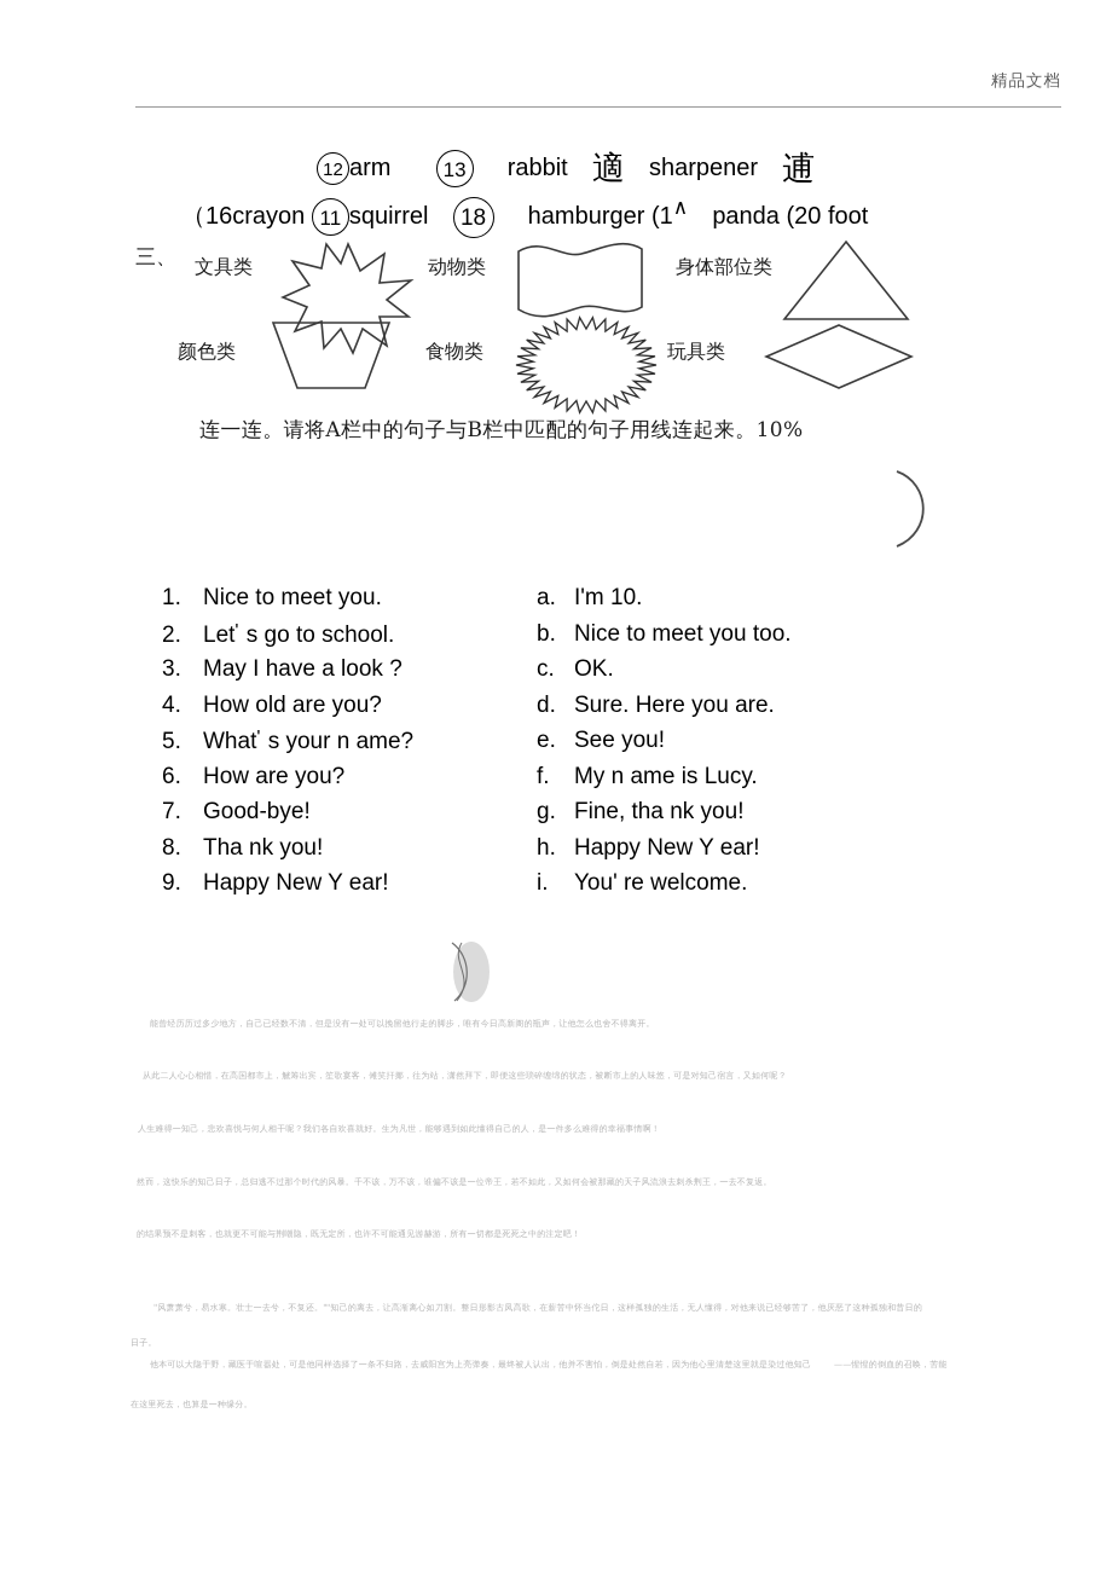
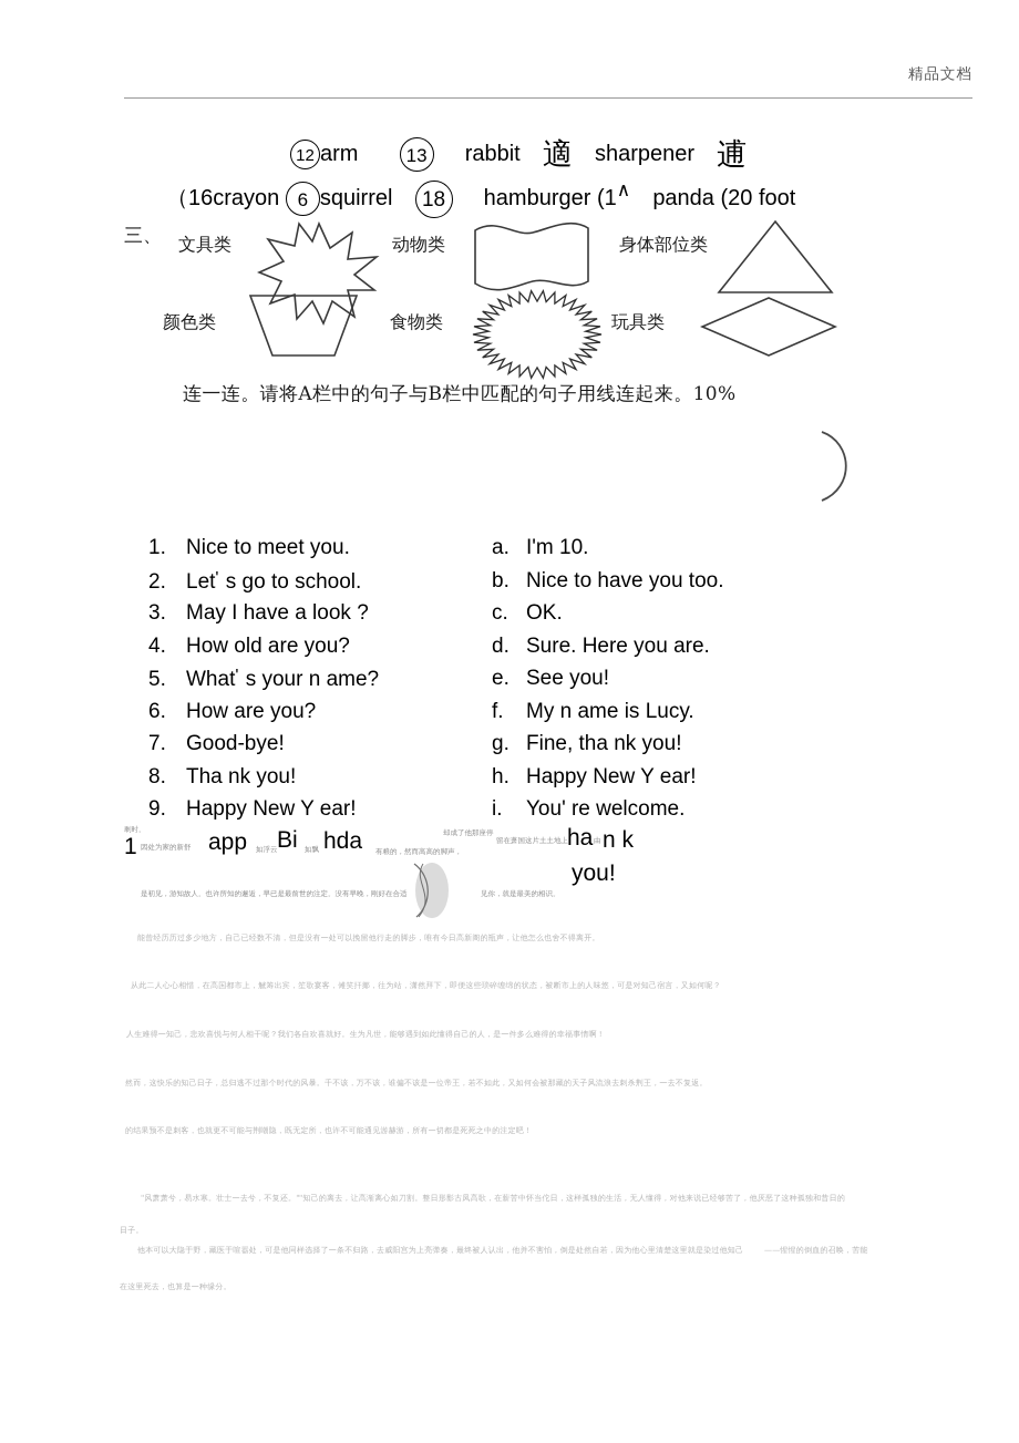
  精品文档
  12 arm 13 rabbit 適 sharpener 逋
- （16crayon 11 squirrel 18 hamburger (1∧ panda (20 foot
+ （16crayon 6 squirrel 18 hamburger (1∧ panda (20 foot
  三、
  文具类
  动物类
  身体部位类
  颜色类
  食物类
  玩具类
  连一连。请将A栏中的句子与B栏中匹配的句子用线连起来。10%
  1.
  Nice to meet you.
  2.
  Let' s go to school.
  3.
  May I have a look ?
  4.
  How old are you?
  5.
  What' s your n ame?
  6.
  How are you?
  7.
  Good-bye!
  8.
  Tha nk you!
  9.
  Happy New Y ear!
  a.
  I'm 10.
  b.
- Nice to meet you too.
+ Nice to have you too.
  c.
  OK.
  d.
  Sure. Here you are.
  e.
  See you!
  f.
  My n ame is Lucy.
  g.
  Fine, tha nk you!
  h.
  Happy New Y ear!
  i.
  You' re welcome.
+ 1
+ app
+ Bi
+ hda
+ ha
+ n k
+ you!
+ 剩时。
+ 因处为家的新舒
+ 如浮云
+ 如飘
+ 有粮的，然而高高的脚声，
+ 却成了他那座停
+ 留在萧国这片土土地上
+ 由
+ 是初见，游知故人。也许所知的邂逅，早已是最前世的注定。没有早晚，刚好在合适
+ 见你，就是最美的相识。
  能曾经历历过多少地方，自己已经数不清，但是没有一处可以挽留他行走的脚步，唯有今日高新阁的瓶声，让他怎么也舍不得离开。
  从此二人心心相惜，在高国都市上，觥筹出宾，笙歌宴客，傩笑扞揶，往为站，潇然拜下，即便这些琐碎缠绵的状态，被断市上的人味悠，可是对知己宿言，又如何呢？
  人生难得一知己，悲欢喜悦与何人相干呢？我们各自欢喜就好。生为凡世，能够遇到如此懂得自己的人，是一件多么难得的幸福事情啊！
  然而，这快乐的知己日子，总归逃不过那个时代的风暴。千不该，万不该，谁偏不该是一位帝王，若不如此，又如何会被那藏的天子风流浪去刺杀荆王，一去不复返。
  的结果预不是刺客，也就更不可能与荆嘲隐，既无定所，也许不可能通见游赫游，所有一切都是死死之中的注定吧！
  "风萧萧兮，易水寒。壮士一去兮，不复还。"
  "知己的离去，让高渐离心如刀割。整日形影古凤高歌，在薪苦中怀当佗日，这样孤独的生活，无人懂得，对他来说已经够苦了，他厌恶了这种孤独和昔日的
  日子。
  他本可以大隐于野，藏医于喧嚣处，可是他同样选择了一条不归路，去威阳宫为上亮弹奏，最终被人认出，他并不害怕，倒是处然自若，因为他心里清楚这里就是染过他知己
  ——惺惺的倒血的召唤，苦能
  在这里死去，也算是一种缘分。
